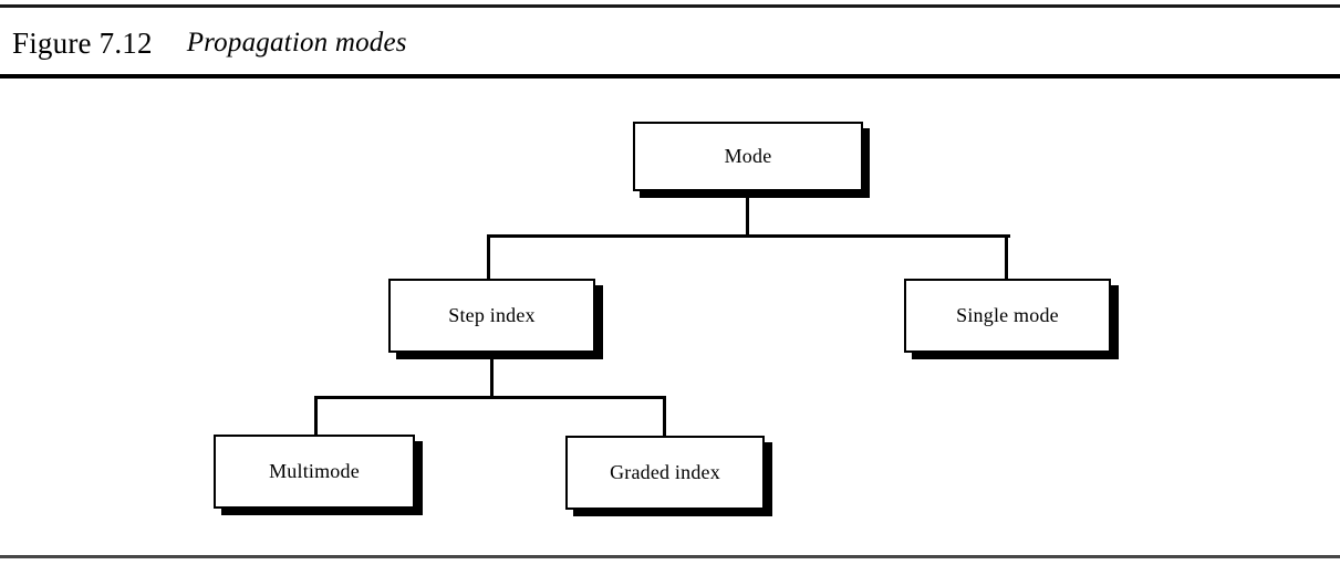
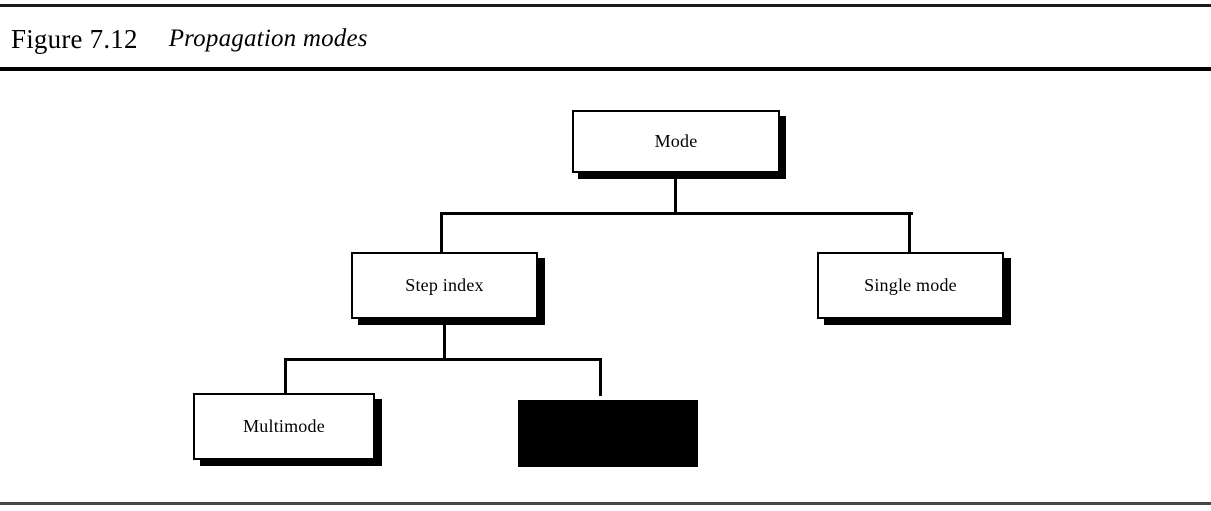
  Figure 7.12
  Propagation modes
  Mode
  Step index
  Single mode
  Multimode
- Graded index
